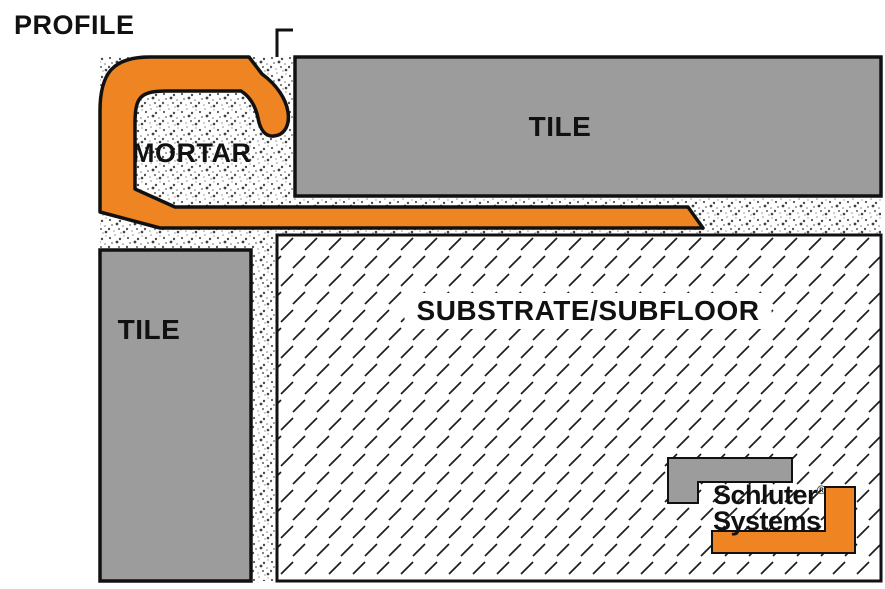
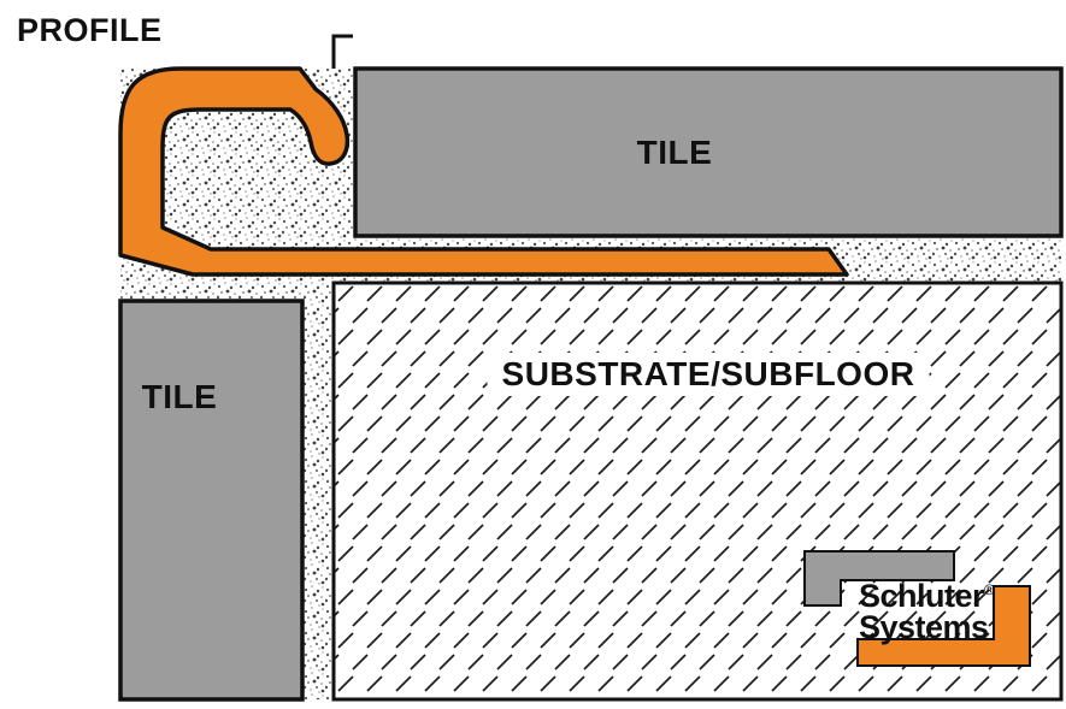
  PROFILE
- MORTAR
  TILE
  TILE
  SUBSTRATE/SUBFLOOR
  Schluter®
  Systems
